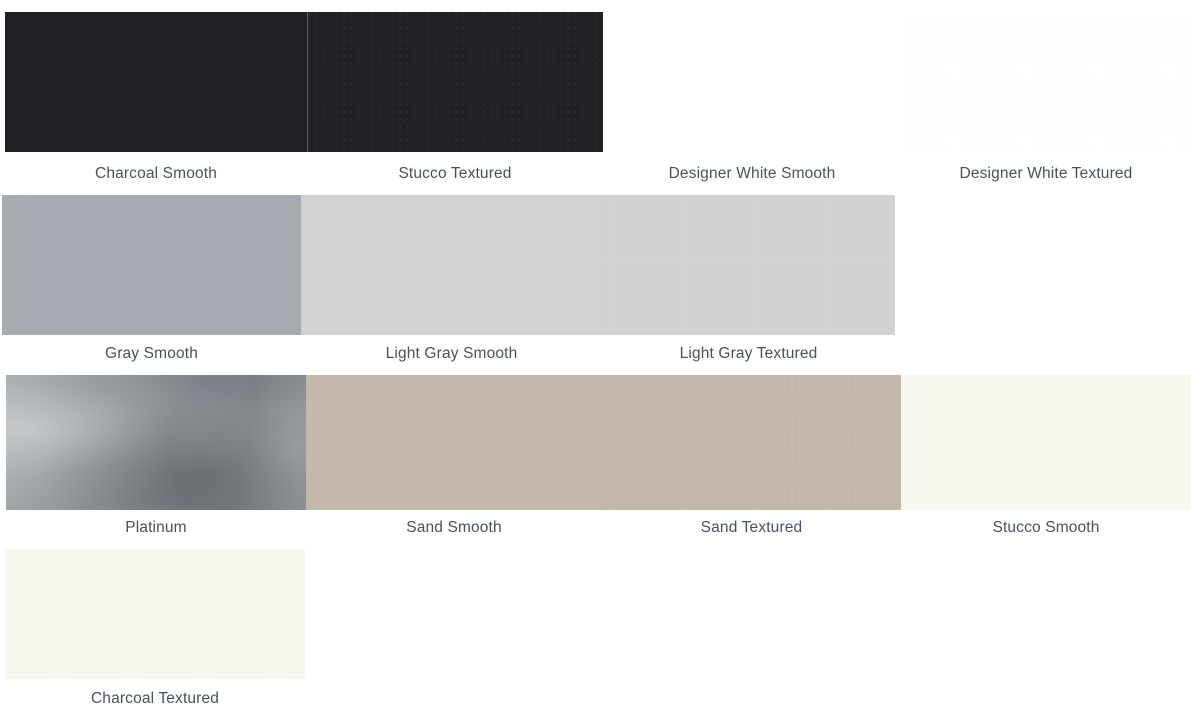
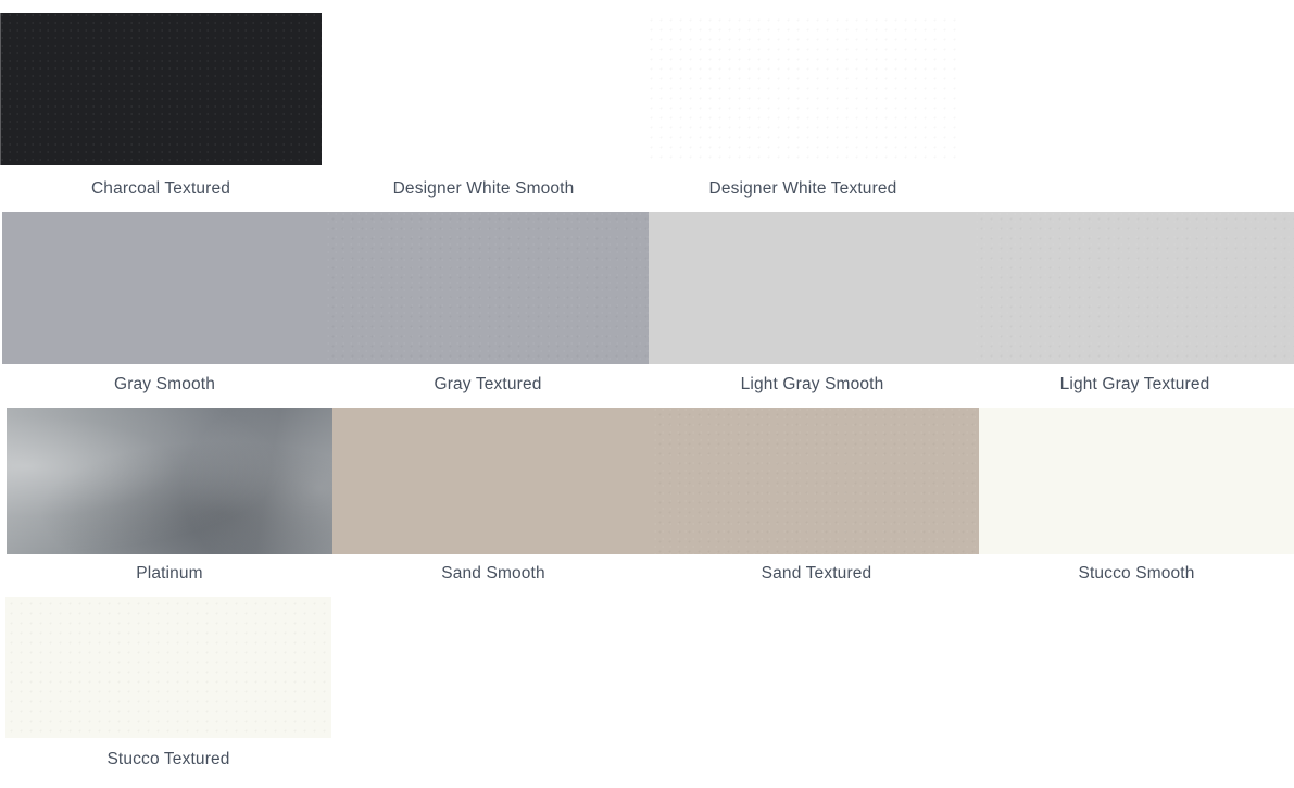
- Charcoal Smooth
- Stucco Textured
+ Charcoal Textured
  Designer White Smooth
  Designer White Textured
  Gray Smooth
+ Gray Textured
  Light Gray Smooth
  Light Gray Textured
  Platinum
  Sand Smooth
  Sand Textured
  Stucco Smooth
- Charcoal Textured
+ Stucco Textured
